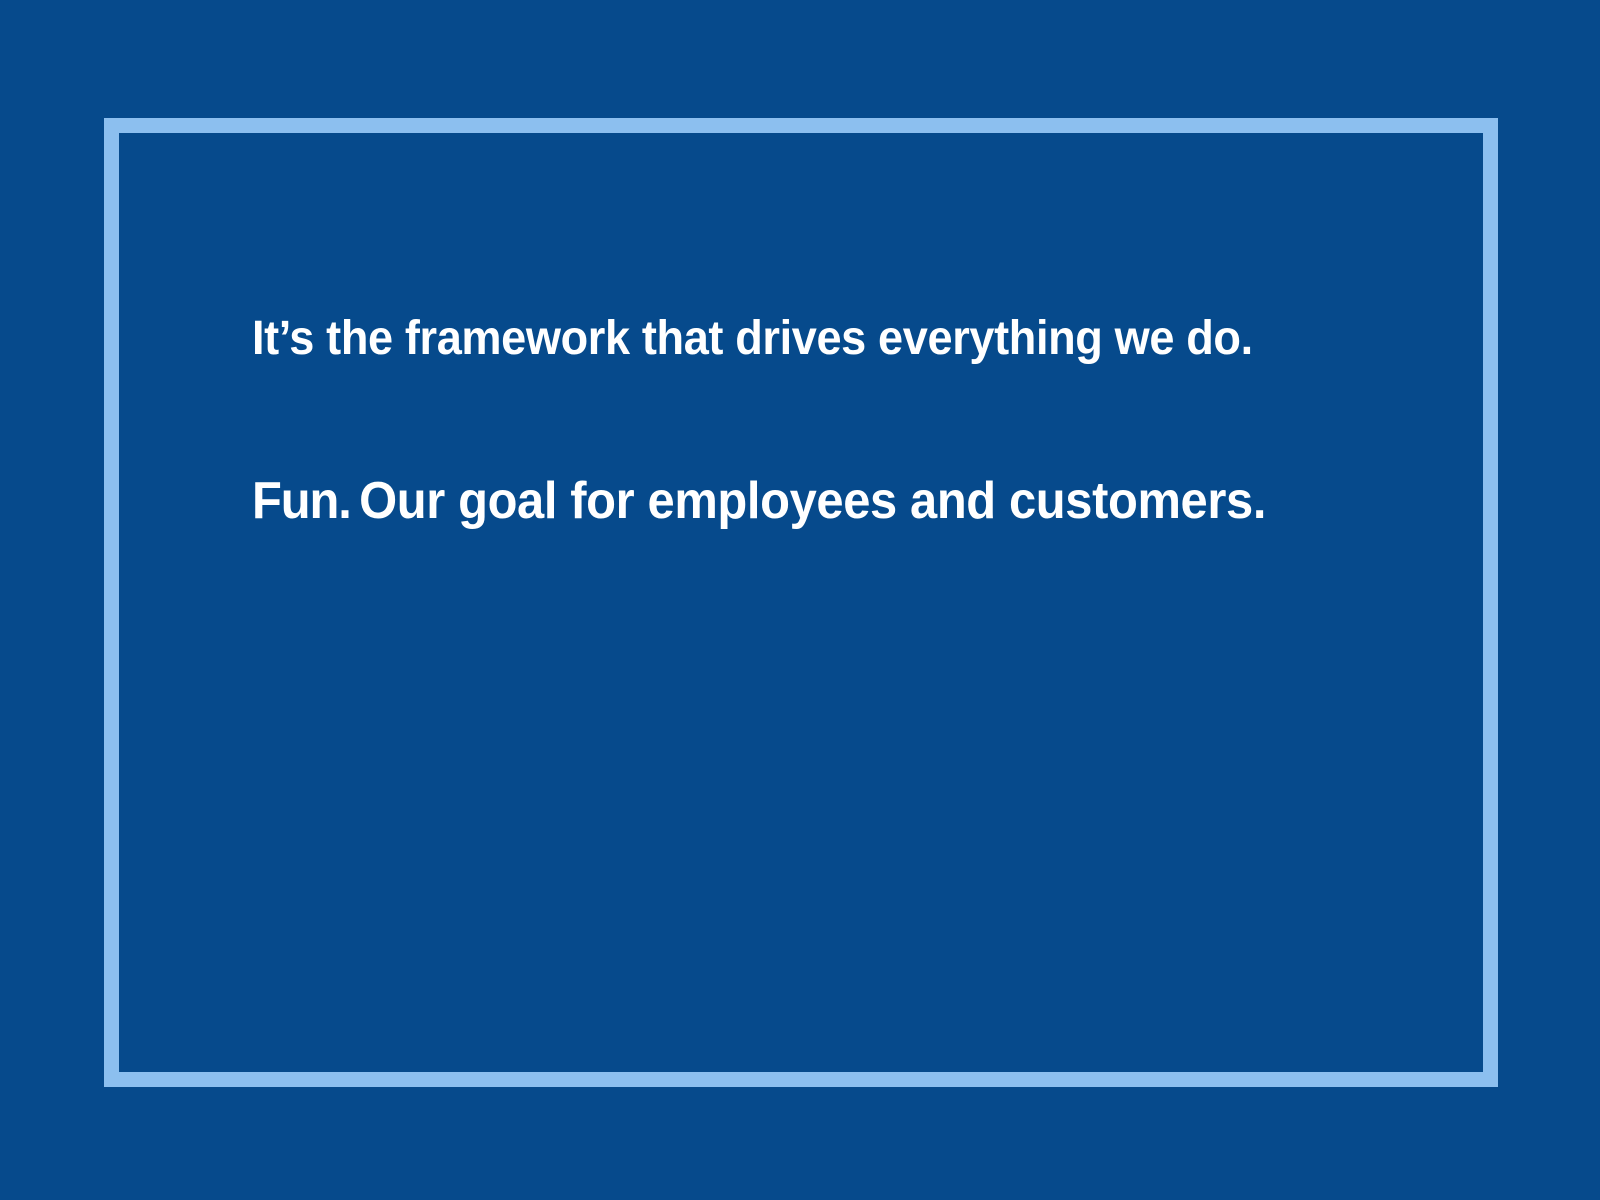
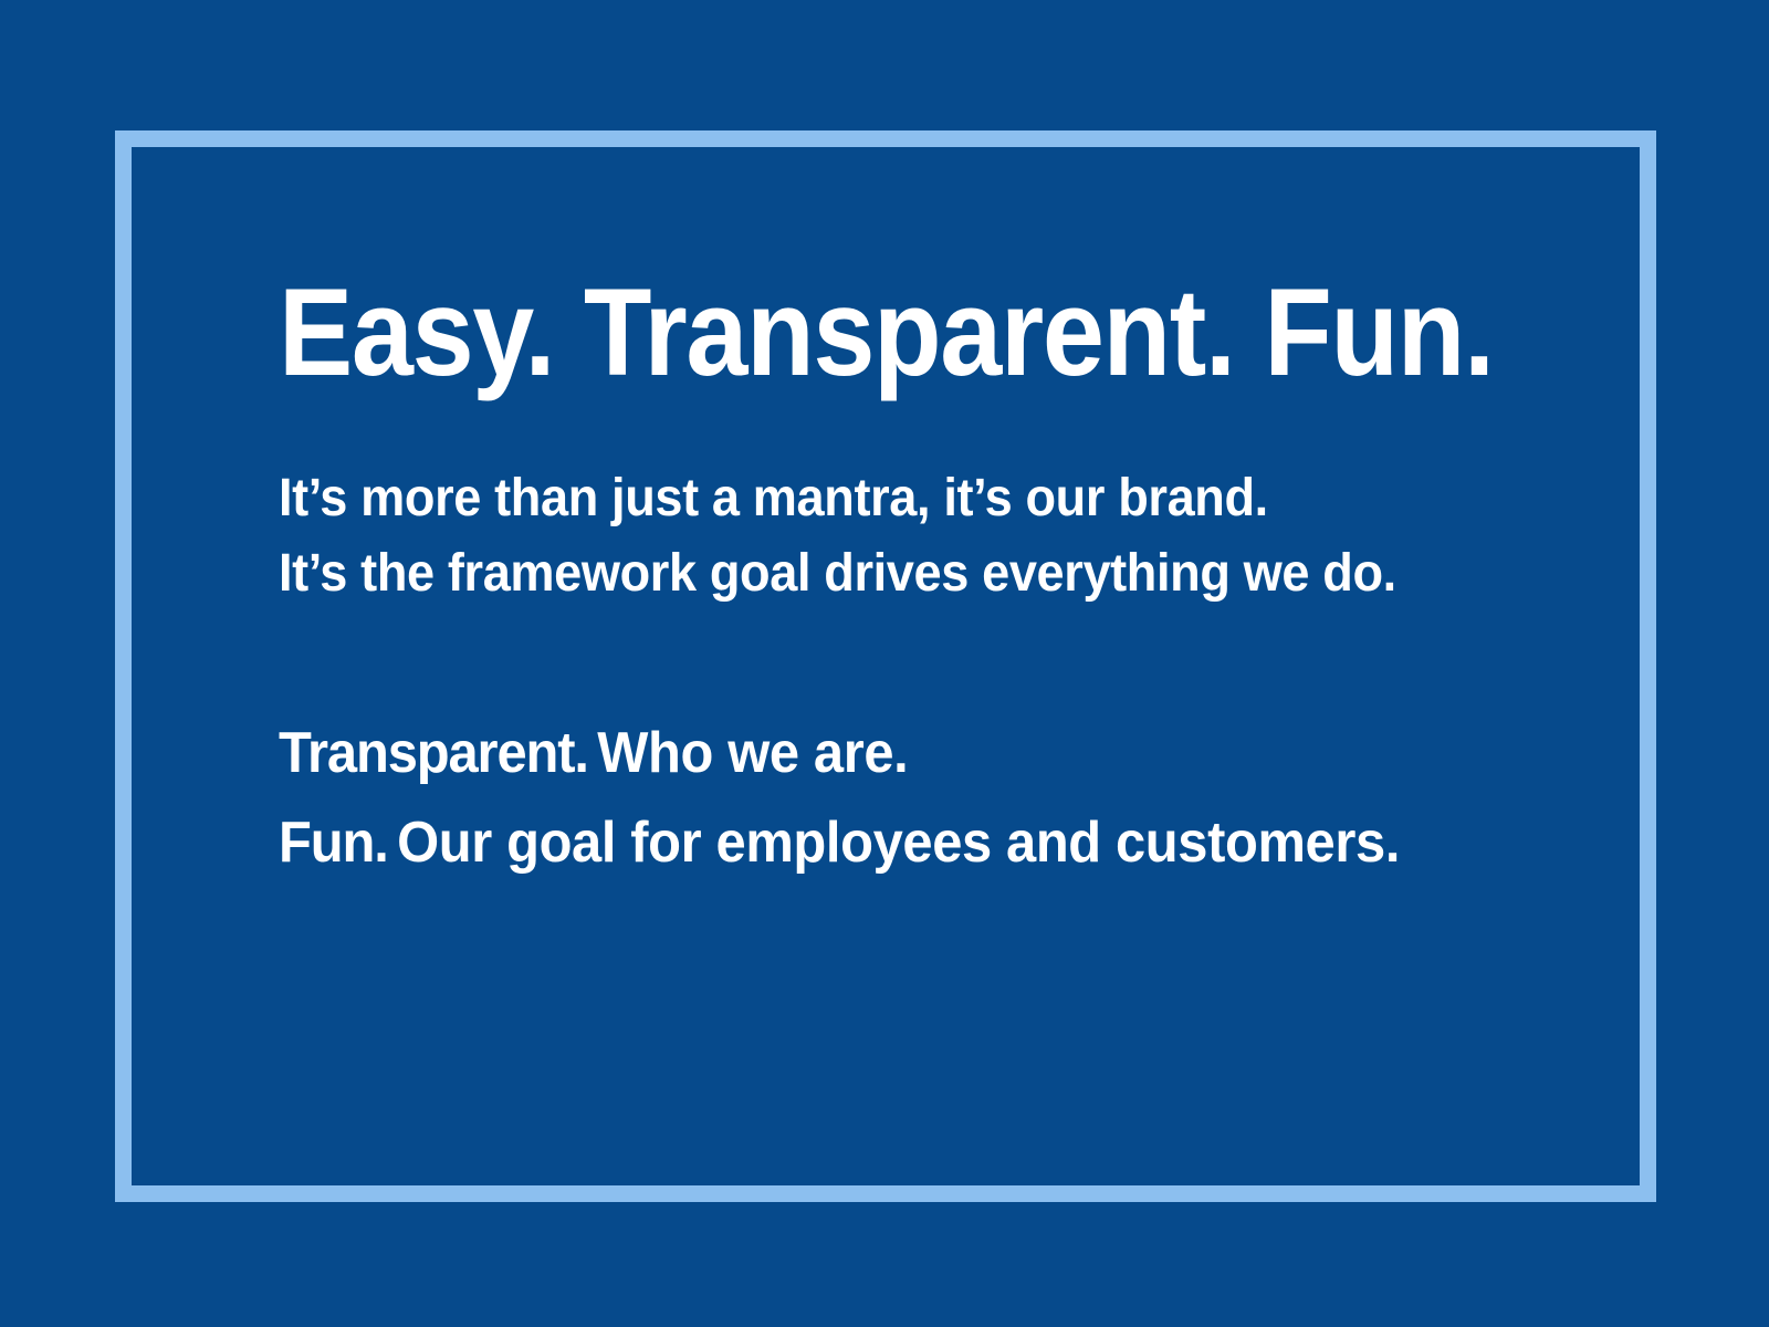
+ Easy. Transparent. Fun.
+ It’s more than just a mantra, it’s our brand.
- It’s the framework that drives everything we do.
+ It’s the framework goal drives everything we do.
+ Transparent. Who we are.
  Fun. Our goal for employees and customers.
